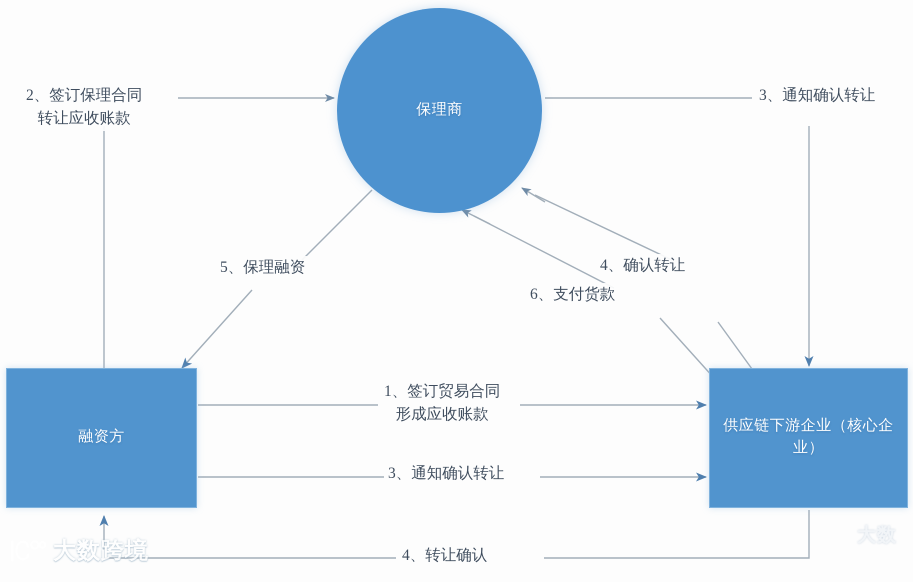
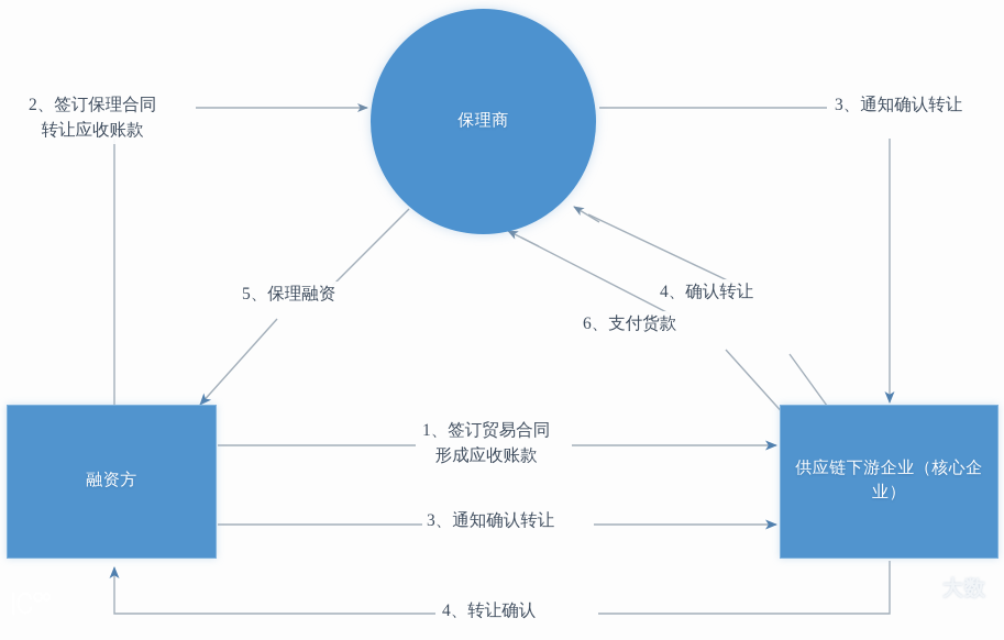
  保理商
  融资方
  供应链下游企业（核心企业）
  2、签订保理合同
  转让应收账款
  3、通知确认转让
  5、保理融资
  4、确认转让
  6、支付货款
  1、签订贸易合同
  形成应收账款
  3、通知确认转让
  4、转让确认
- 大数跨境
  大数
